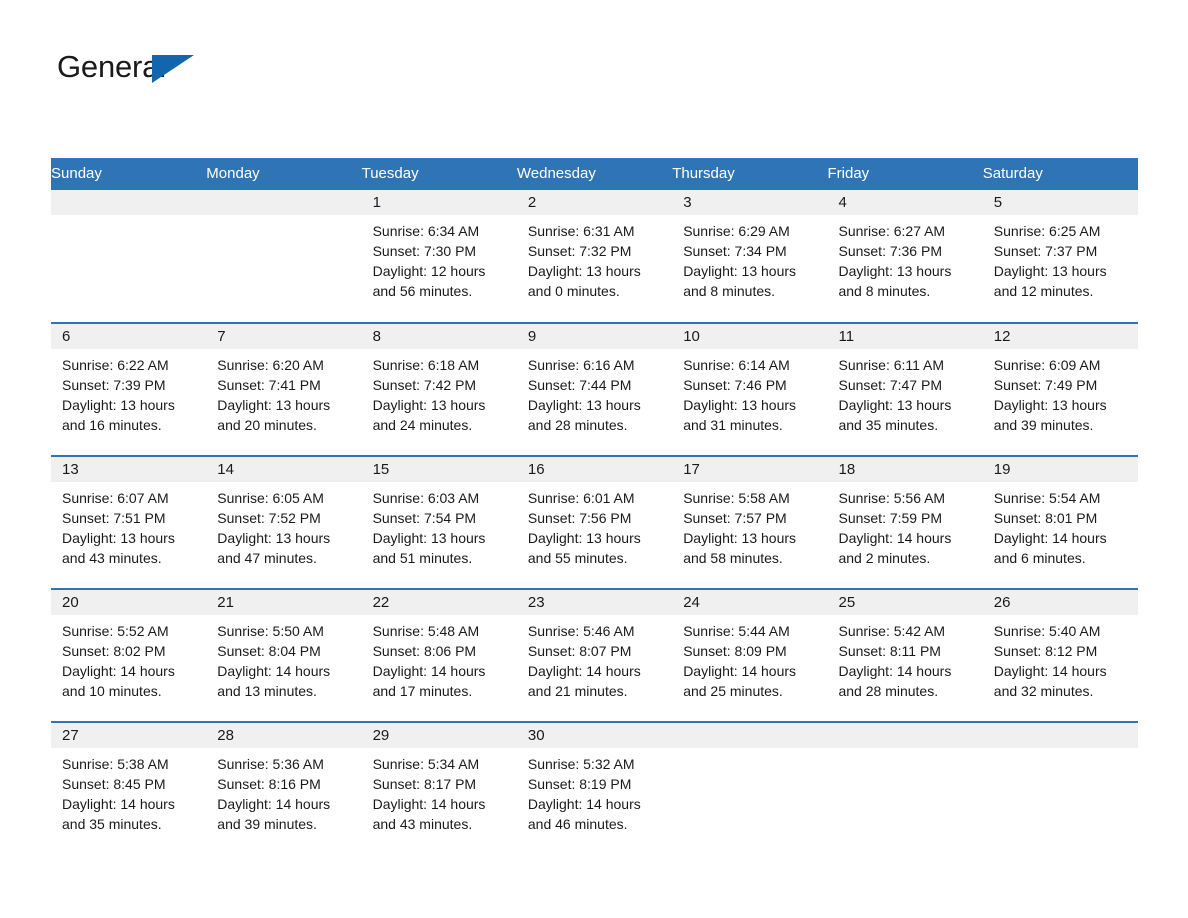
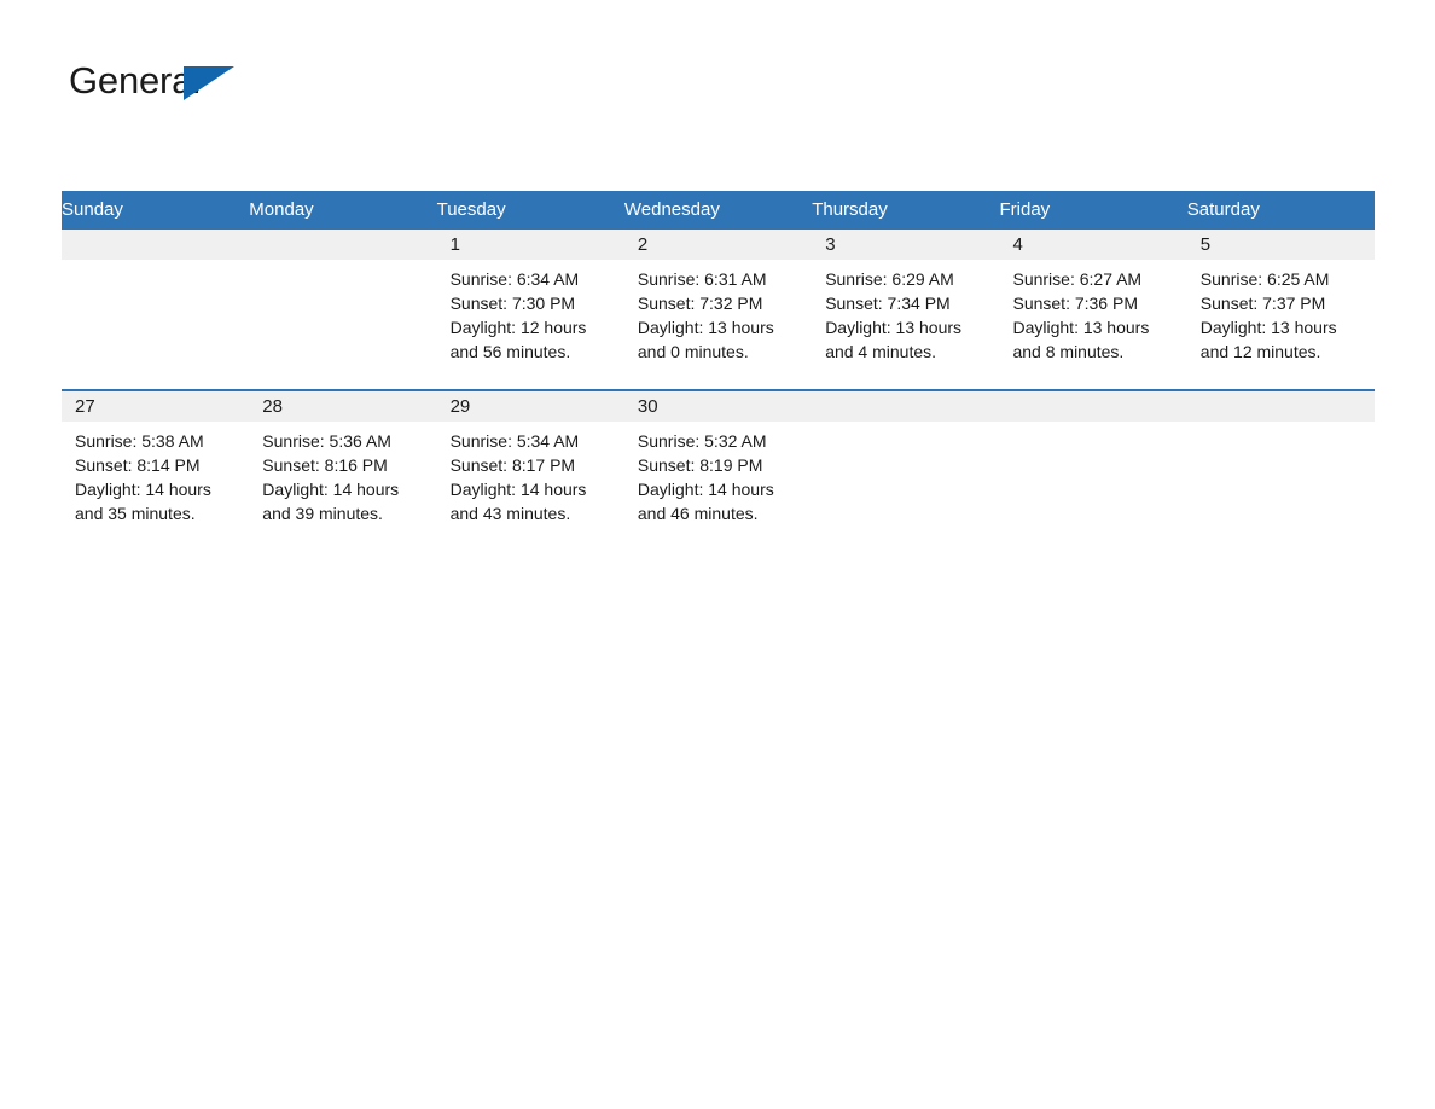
  General
  Sunday	Monday	Tuesday	Wednesday	Thursday	Friday	Saturday
- 		1 Sunrise: 6:34 AM Sunset: 7:30 PM Daylight: 12 hours and 56 minutes.	2 Sunrise: 6:31 AM Sunset: 7:32 PM Daylight: 13 hours and 0 minutes.	3 Sunrise: 6:29 AM Sunset: 7:34 PM Daylight: 13 hours and 8 minutes.	4 Sunrise: 6:27 AM Sunset: 7:36 PM Daylight: 13 hours and 8 minutes.	5 Sunrise: 6:25 AM Sunset: 7:37 PM Daylight: 13 hours and 12 minutes.
+ 		1 Sunrise: 6:34 AM Sunset: 7:30 PM Daylight: 12 hours and 56 minutes.	2 Sunrise: 6:31 AM Sunset: 7:32 PM Daylight: 13 hours and 0 minutes.	3 Sunrise: 6:29 AM Sunset: 7:34 PM Daylight: 13 hours and 4 minutes.	4 Sunrise: 6:27 AM Sunset: 7:36 PM Daylight: 13 hours and 8 minutes.	5 Sunrise: 6:25 AM Sunset: 7:37 PM Daylight: 13 hours and 12 minutes.
- 6 Sunrise: 6:22 AM Sunset: 7:39 PM Daylight: 13 hours and 16 minutes.	7 Sunrise: 6:20 AM Sunset: 7:41 PM Daylight: 13 hours and 20 minutes.	8 Sunrise: 6:18 AM Sunset: 7:42 PM Daylight: 13 hours and 24 minutes.	9 Sunrise: 6:16 AM Sunset: 7:44 PM Daylight: 13 hours and 28 minutes.	10 Sunrise: 6:14 AM Sunset: 7:46 PM Daylight: 13 hours and 31 minutes.	11 Sunrise: 6:11 AM Sunset: 7:47 PM Daylight: 13 hours and 35 minutes.	12 Sunrise: 6:09 AM Sunset: 7:49 PM Daylight: 13 hours and 39 minutes.
- 13 Sunrise: 6:07 AM Sunset: 7:51 PM Daylight: 13 hours and 43 minutes.	14 Sunrise: 6:05 AM Sunset: 7:52 PM Daylight: 13 hours and 47 minutes.	15 Sunrise: 6:03 AM Sunset: 7:54 PM Daylight: 13 hours and 51 minutes.	16 Sunrise: 6:01 AM Sunset: 7:56 PM Daylight: 13 hours and 55 minutes.	17 Sunrise: 5:58 AM Sunset: 7:57 PM Daylight: 13 hours and 58 minutes.	18 Sunrise: 5:56 AM Sunset: 7:59 PM Daylight: 14 hours and 2 minutes.	19 Sunrise: 5:54 AM Sunset: 8:01 PM Daylight: 14 hours and 6 minutes.
- 20 Sunrise: 5:52 AM Sunset: 8:02 PM Daylight: 14 hours and 10 minutes.	21 Sunrise: 5:50 AM Sunset: 8:04 PM Daylight: 14 hours and 13 minutes.	22 Sunrise: 5:48 AM Sunset: 8:06 PM Daylight: 14 hours and 17 minutes.	23 Sunrise: 5:46 AM Sunset: 8:07 PM Daylight: 14 hours and 21 minutes.	24 Sunrise: 5:44 AM Sunset: 8:09 PM Daylight: 14 hours and 25 minutes.	25 Sunrise: 5:42 AM Sunset: 8:11 PM Daylight: 14 hours and 28 minutes.	26 Sunrise: 5:40 AM Sunset: 8:12 PM Daylight: 14 hours and 32 minutes.
- 27 Sunrise: 5:38 AM Sunset: 8:45 PM Daylight: 14 hours and 35 minutes.	28 Sunrise: 5:36 AM Sunset: 8:16 PM Daylight: 14 hours and 39 minutes.	29 Sunrise: 5:34 AM Sunset: 8:17 PM Daylight: 14 hours and 43 minutes.	30 Sunrise: 5:32 AM Sunset: 8:19 PM Daylight: 14 hours and 46 minutes.
+ 27 Sunrise: 5:38 AM Sunset: 8:14 PM Daylight: 14 hours and 35 minutes.	28 Sunrise: 5:36 AM Sunset: 8:16 PM Daylight: 14 hours and 39 minutes.	29 Sunrise: 5:34 AM Sunset: 8:17 PM Daylight: 14 hours and 43 minutes.	30 Sunrise: 5:32 AM Sunset: 8:19 PM Daylight: 14 hours and 46 minutes.
